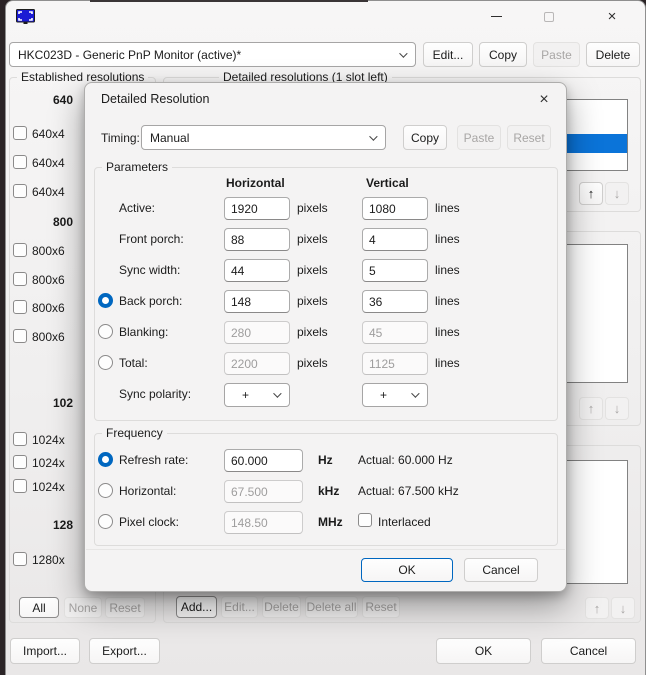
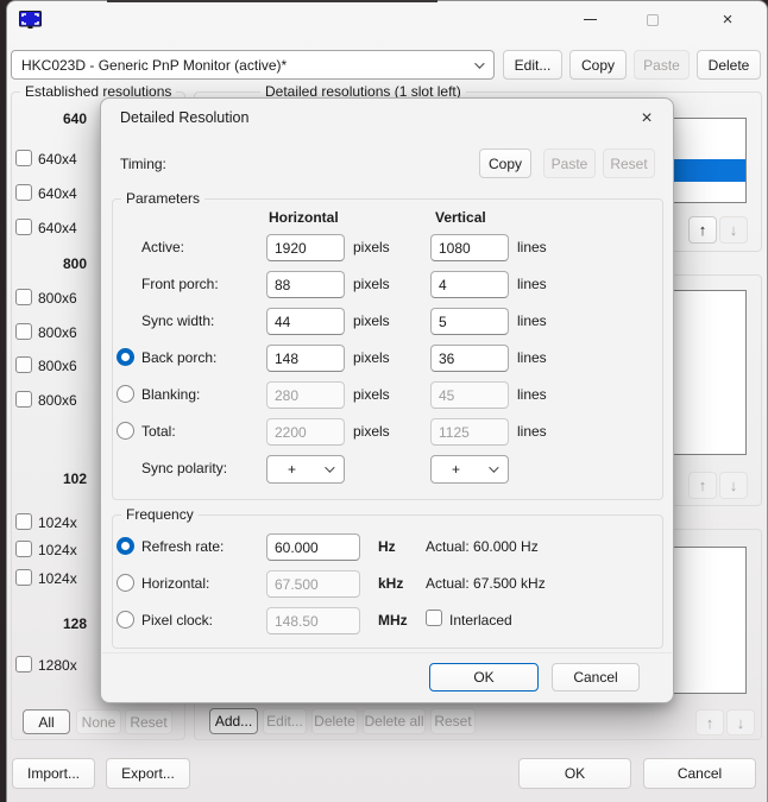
  ×
  HKC023D - Generic PnP Monitor (active)*
  Edit...
  Copy
  Paste
  Delete
  Established resolutions
  640
  640x4
  640x4
  640x4
  800
  800x6
  800x6
  800x6
  800x6
  102
  1024x
  1024x
  1024x
  128
  1280x
  All
  None
  Reset
  Detailed resolutions (1 slot left)
  ↑
  ↓
  ↑
  ↓
  Add...
  Edit...
  Delete
  Delete all
  Reset
  ↑
  ↓
  Import...
  Export...
  OK
  Cancel
  Detailed Resolution
  ×
  Timing:
- Manual
  Copy
  Paste
  Reset
  Parameters
  Horizontal
  Vertical
  Active:
  1920
  pixels
  1080
  lines
  Front porch:
  88
  pixels
  4
  lines
  Sync width:
  44
  pixels
  5
  lines
  Back porch:
  148
  pixels
  36
  lines
  Blanking:
  280
  pixels
  45
  lines
  Total:
  2200
  pixels
  1125
  lines
  Sync polarity:
  +
  +
  Frequency
  Refresh rate:
  60.000
  Hz
  Actual: 60.000 Hz
  Horizontal:
  67.500
  kHz
  Actual: 67.500 kHz
  Pixel clock:
  148.50
  MHz
  Interlaced
  OK
  Cancel
